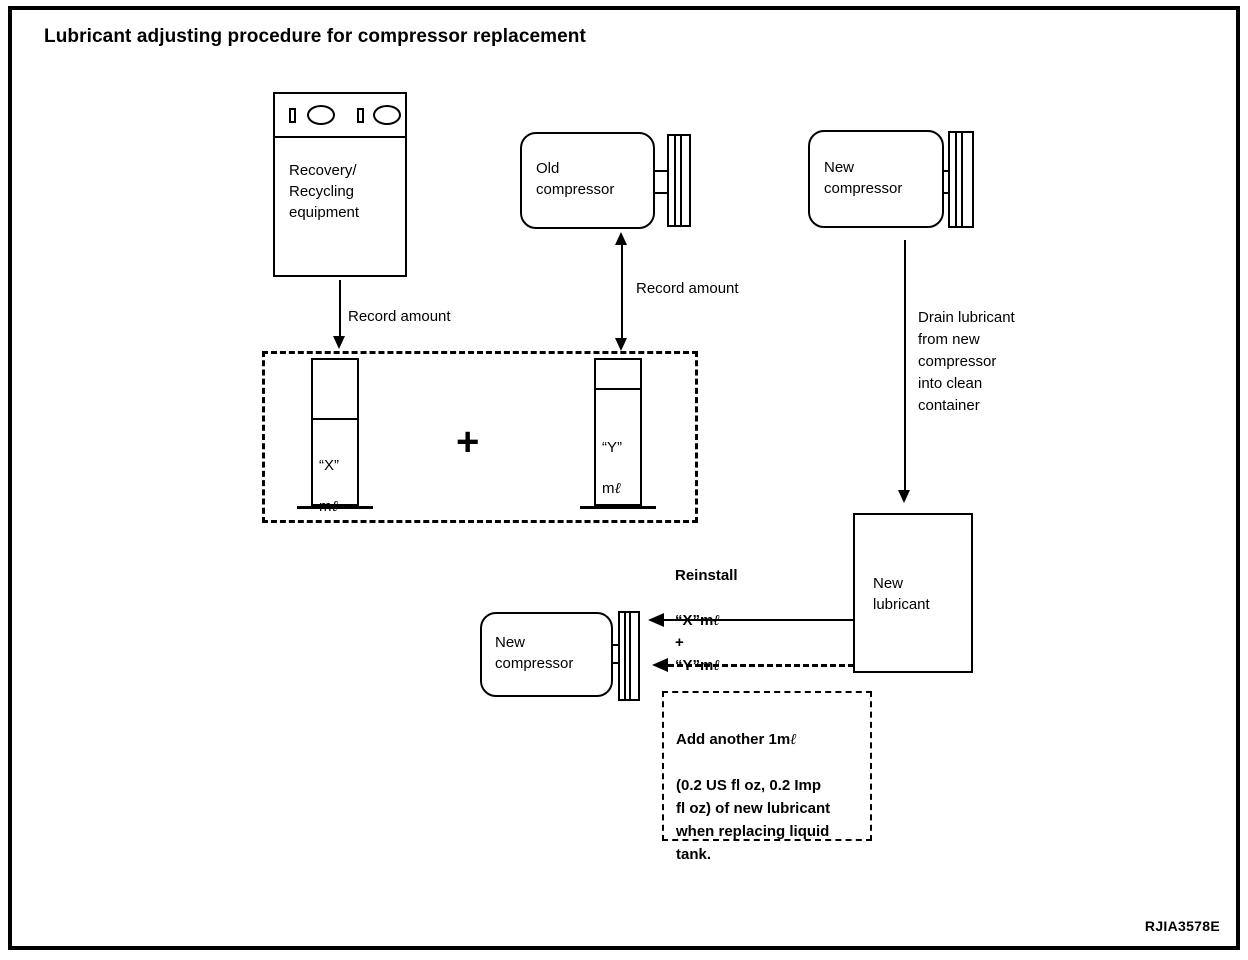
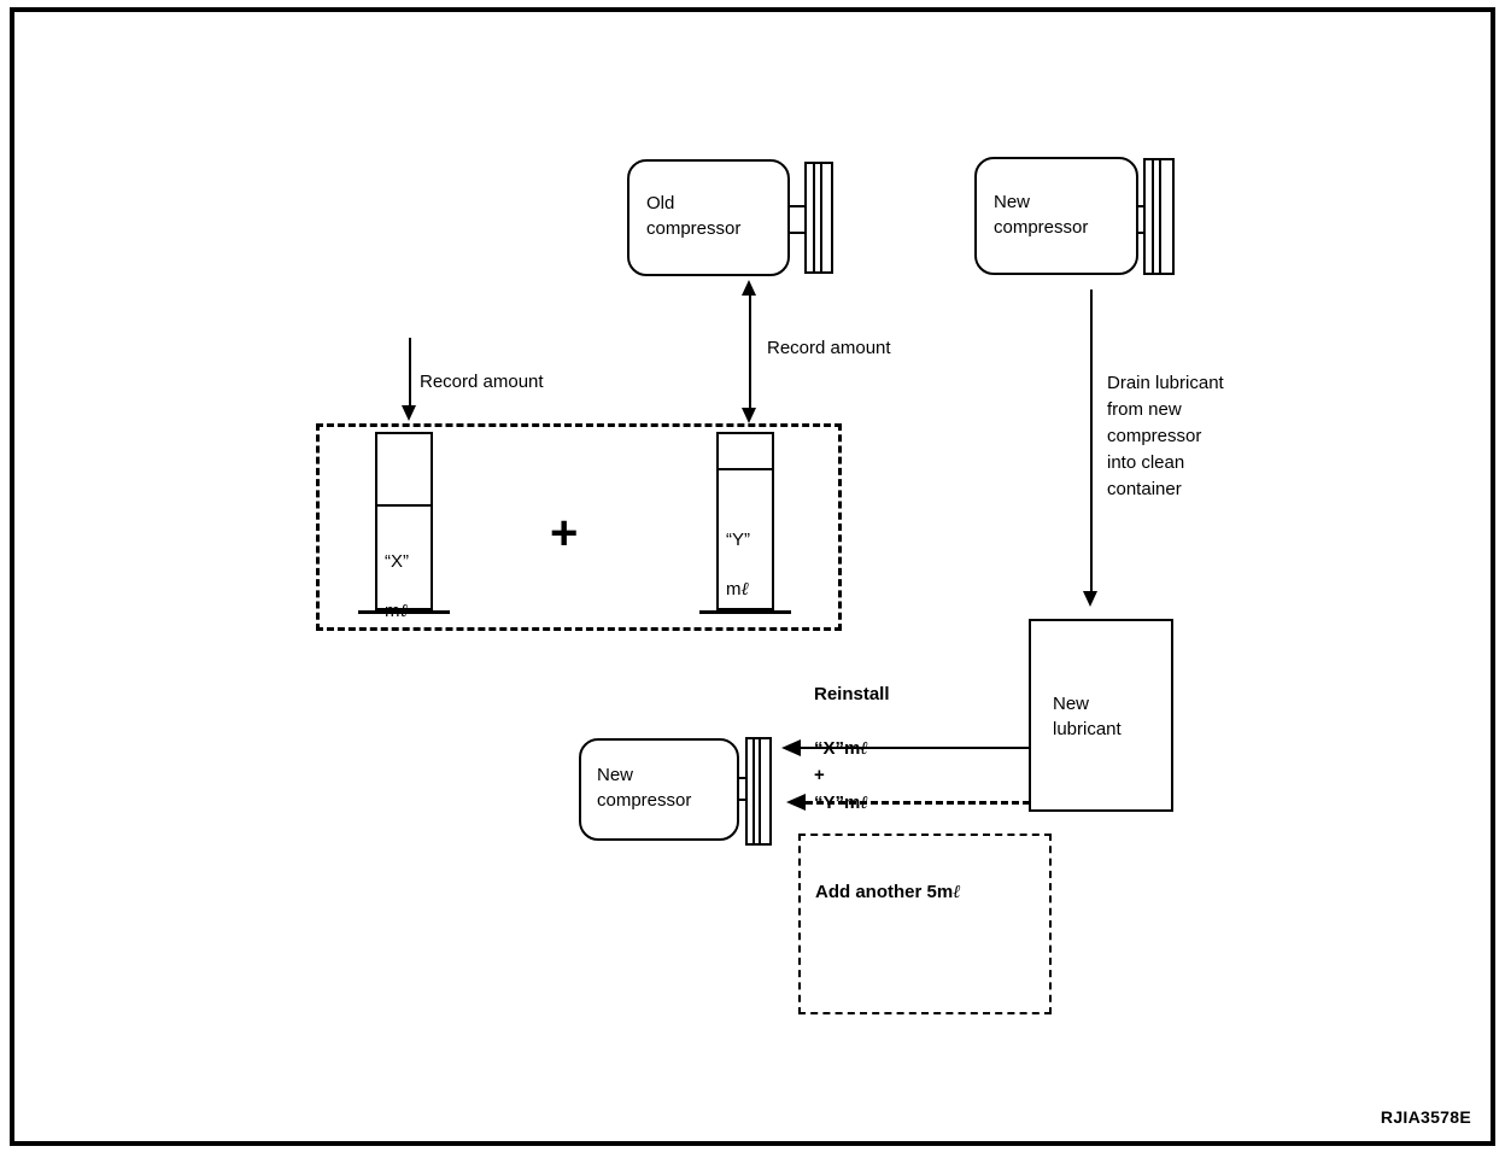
- Lubricant adjusting procedure for compressor replacement
- Recovery/
- Recycling
- equipment
  Old
  compressor
  New
  compressor
  Record amount
  Record amount
  Drain lubricant
  from new
  compressor
  into clean
  container
  “X”
  mℓ
  +
  “Y”
  mℓ
  New
  lubricant
  Reinstall
  New
  compressor
- Add another 1mℓ
+ Add another 5mℓ
- (0.2 US fl oz, 0.2 Imp
- fl oz) of new lubricant
- when replacing liquid
- tank.
  RJIA3578E
